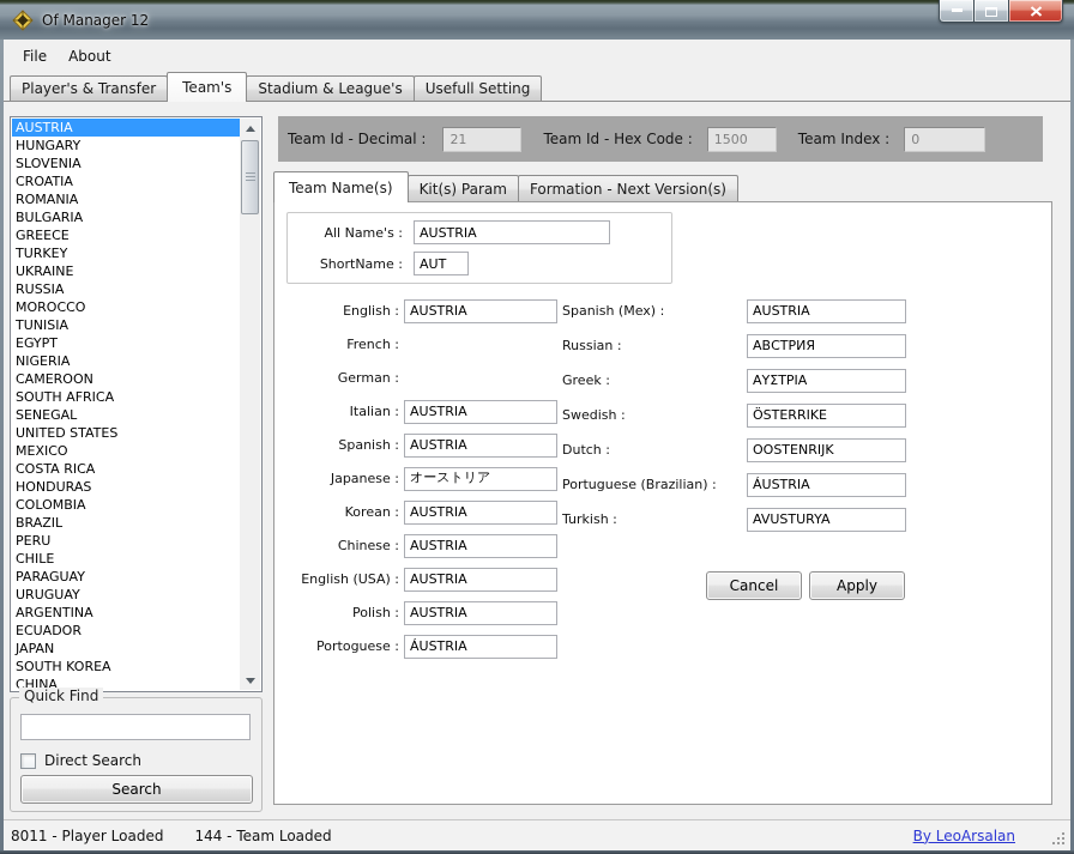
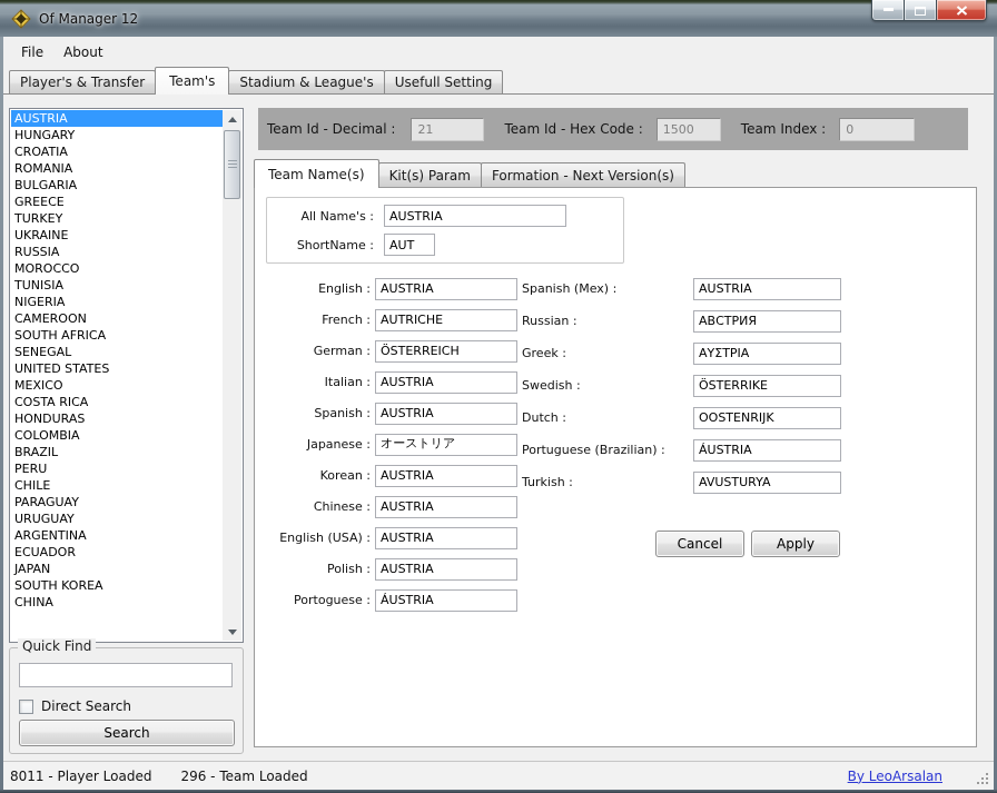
  Of Manager 12
  File
  About
  Player's & Transfer
  Team's
  Stadium & League's
  Usefull Setting
  AUSTRIA
  HUNGARY
- SLOVENIA
  CROATIA
  ROMANIA
  BULGARIA
  GREECE
  TURKEY
  UKRAINE
  RUSSIA
  MOROCCO
  TUNISIA
- EGYPT
  NIGERIA
  CAMEROON
  SOUTH AFRICA
  SENEGAL
  UNITED STATES
  MEXICO
  COSTA RICA
  HONDURAS
  COLOMBIA
  BRAZIL
  PERU
  CHILE
  PARAGUAY
  URUGUAY
  ARGENTINA
  ECUADOR
  JAPAN
  SOUTH KOREA
  CHINA
  Quick Find
  Direct Search
  Search
  Team Id - Decimal :
  21
  Team Id - Hex Code :
  1500
  Team Index :
  0
  Team Name(s)
  Kit(s) Param
  Formation - Next Version(s)
  All Name's :
  AUSTRIA
  ShortName :
  AUT
  English :
  AUSTRIA
  French :
+ AUTRICHE
  German :
+ ÖSTERREICH
  Italian :
  AUSTRIA
  Spanish :
  AUSTRIA
  Japanese :
  オーストリア
  Korean :
  AUSTRIA
  Chinese :
  AUSTRIA
  English (USA) :
  AUSTRIA
  Polish :
  AUSTRIA
  Portoguese :
  ÁUSTRIA
  Spanish (Mex) :
  AUSTRIA
  Russian :
  АВСТРИЯ
  Greek :
  ΑΥΣΤΡΙΑ
  Swedish :
  ÖSTERRIKE
  Dutch :
  OOSTENRIJK
  Portuguese (Brazilian) :
  ÁUSTRIA
  Turkish :
  AVUSTURYA
  Cancel
  Apply
  8011 - Player Loaded
- 144 - Team Loaded
+ 296 - Team Loaded
  By LeoArsalan
